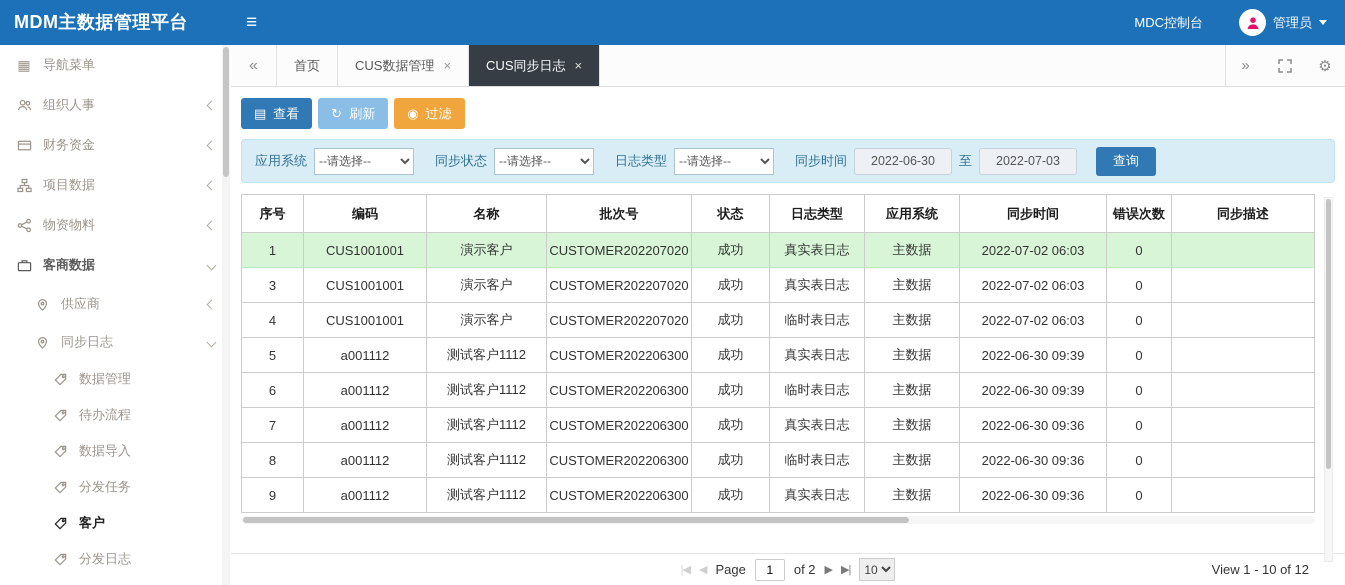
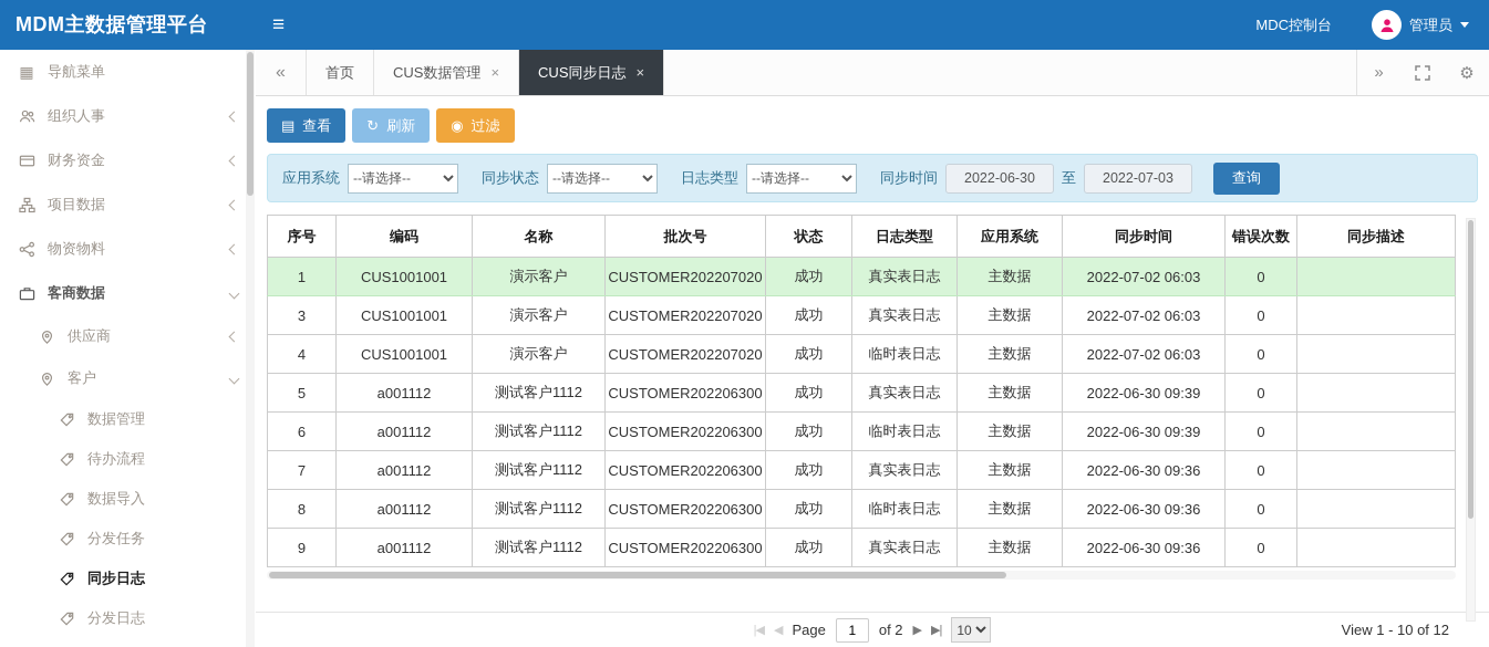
  MDM主数据管理平台
  ≡
  MDC控制台
  管理员
  ▦
  导航菜单
  组织人事
  财务资金
  项目数据
  物资物料
  客商数据
  供应商
- 同步日志
+ 客户
  数据管理
  待办流程
  数据导入
  分发任务
- 客户
+ 同步日志
  分发日志
  «
  首页
  CUS数据管理
  ×
  CUS同步日志
  ×
  »
  ⚙
  ▤
  查看
  ↻
  刷新
  ◉
  过滤
  应用系统
  --请选择--
  同步状态
  --请选择--
  日志类型
  --请选择--
  同步时间
  2022-06-30
  至
  2022-07-03
  查询
  序号	编码	名称	批次号	状态	日志类型	应用系统	同步时间	错误次数	同步描述
  1	CUS1001001	演示客户	CUSTOMER202207020	成功	真实表日志	主数据	2022-07-02 06:03	0
  3	CUS1001001	演示客户	CUSTOMER202207020	成功	真实表日志	主数据	2022-07-02 06:03	0
  4	CUS1001001	演示客户	CUSTOMER202207020	成功	临时表日志	主数据	2022-07-02 06:03	0
  5	a001112	测试客户1112	CUSTOMER202206300	成功	真实表日志	主数据	2022-06-30 09:39	0
  6	a001112	测试客户1112	CUSTOMER202206300	成功	临时表日志	主数据	2022-06-30 09:39	0
  7	a001112	测试客户1112	CUSTOMER202206300	成功	真实表日志	主数据	2022-06-30 09:36	0
  8	a001112	测试客户1112	CUSTOMER202206300	成功	临时表日志	主数据	2022-06-30 09:36	0
  9	a001112	测试客户1112	CUSTOMER202206300	成功	真实表日志	主数据	2022-06-30 09:36	0
  |◀
  ◀
  Page
  1
  of 2
  ▶
  ▶|
  10
  View 1 - 10 of 12
